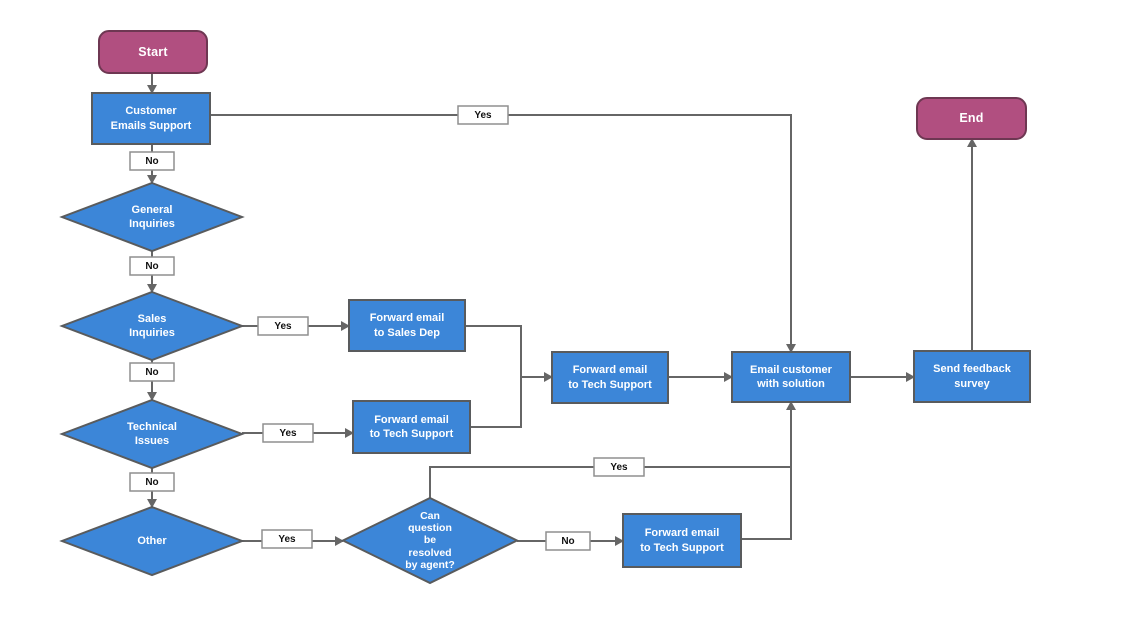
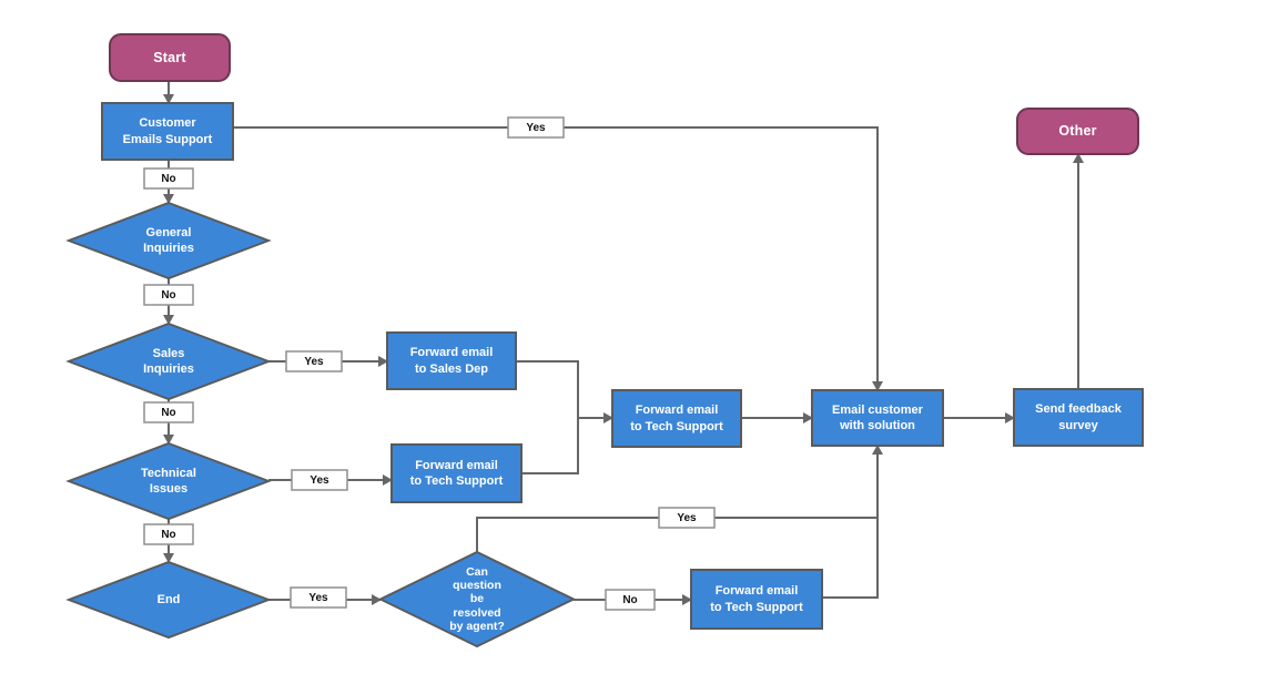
  Start
  Customer
  Emails Support
  General
  Inquiries
  Sales
  Inquiries
  Technical
  Issues
- Other
+ End
  Forward email
  to Sales Dep
  Forward email
  to Tech Support
  Forward email
  to Tech Support
  Email customer
  with solution
  Send feedback
  survey
  Can
  question
  be
  resolved
  by agent?
  Forward email
  to Tech Support
- End
+ Other
  Yes
  No
  No
  Yes
  No
  Yes
  No
  Yes
  Yes
  No
